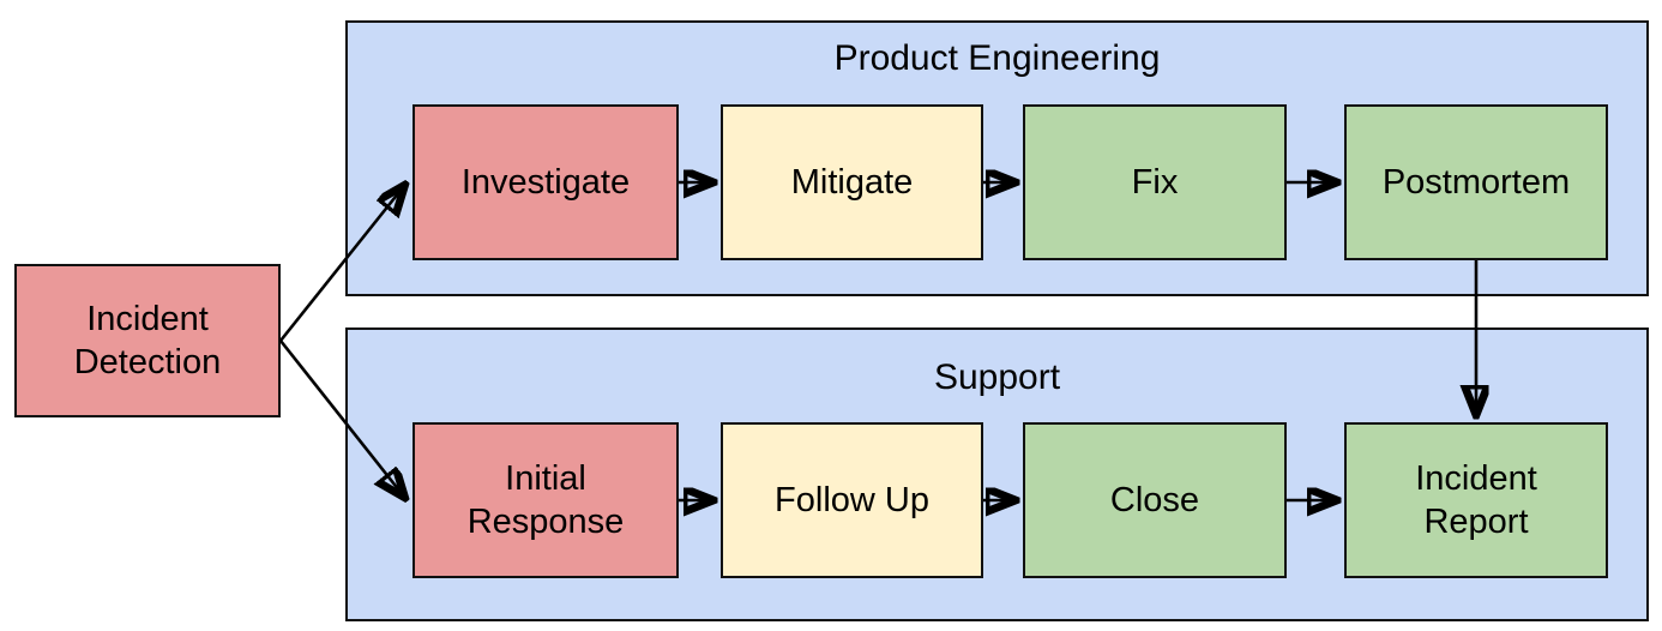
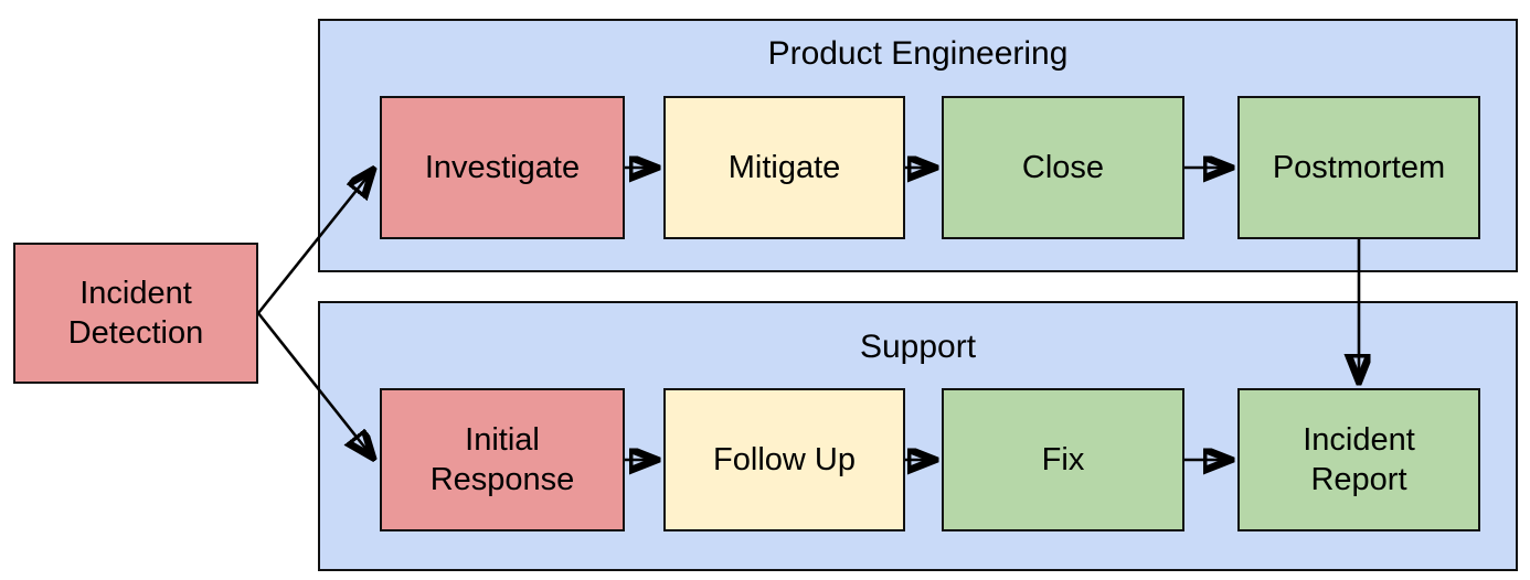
  Product Engineering
  Support
  Investigate
  Mitigate
- Fix
+ Close
  Postmortem
  Initial
  Response
  Follow Up
- Close
+ Fix
  Incident
  Report
  Incident
  Detection
